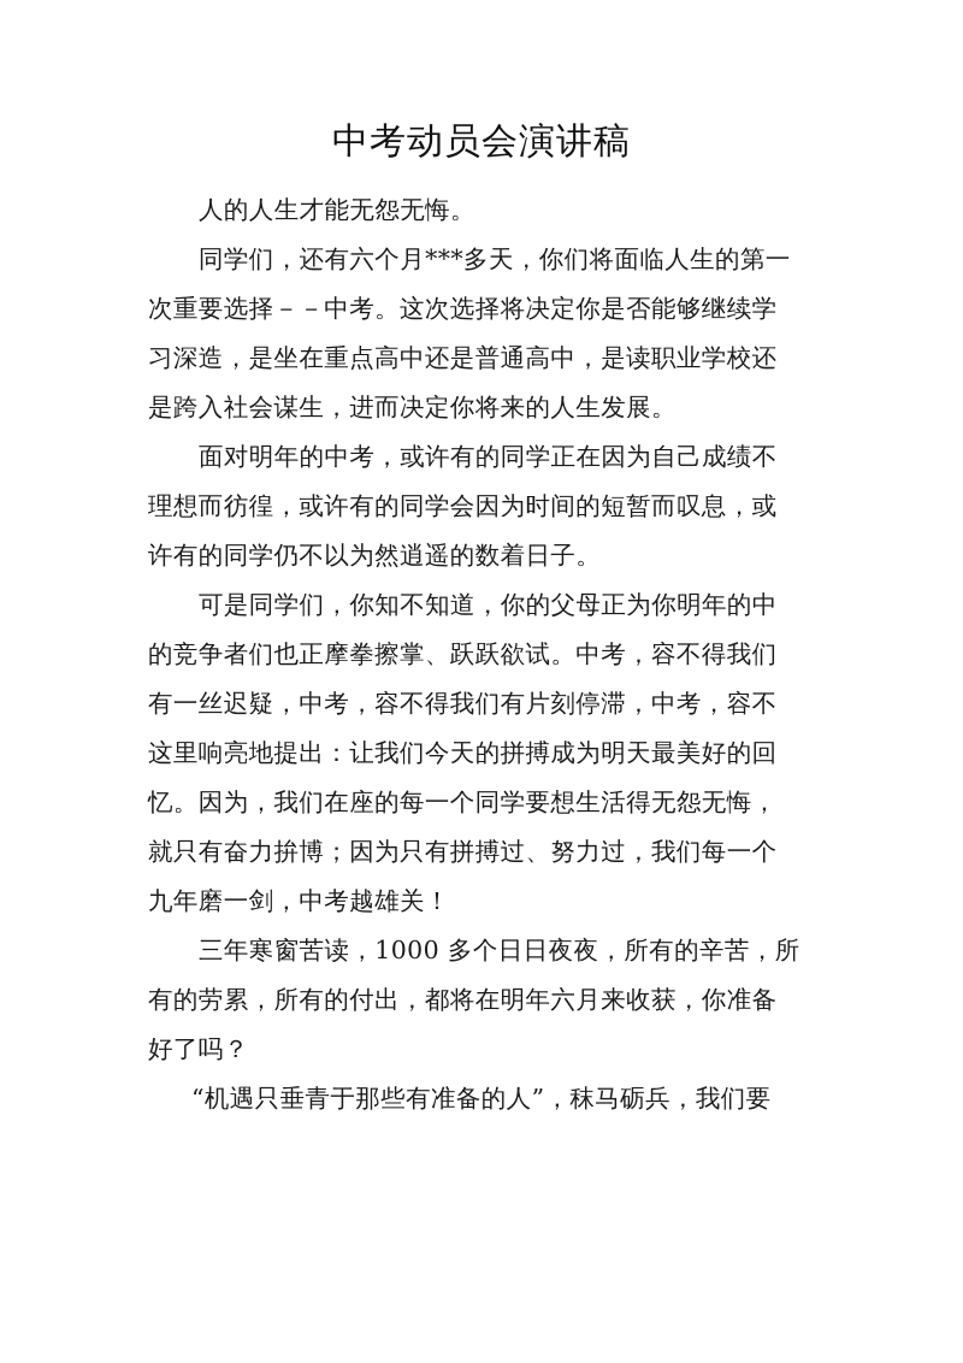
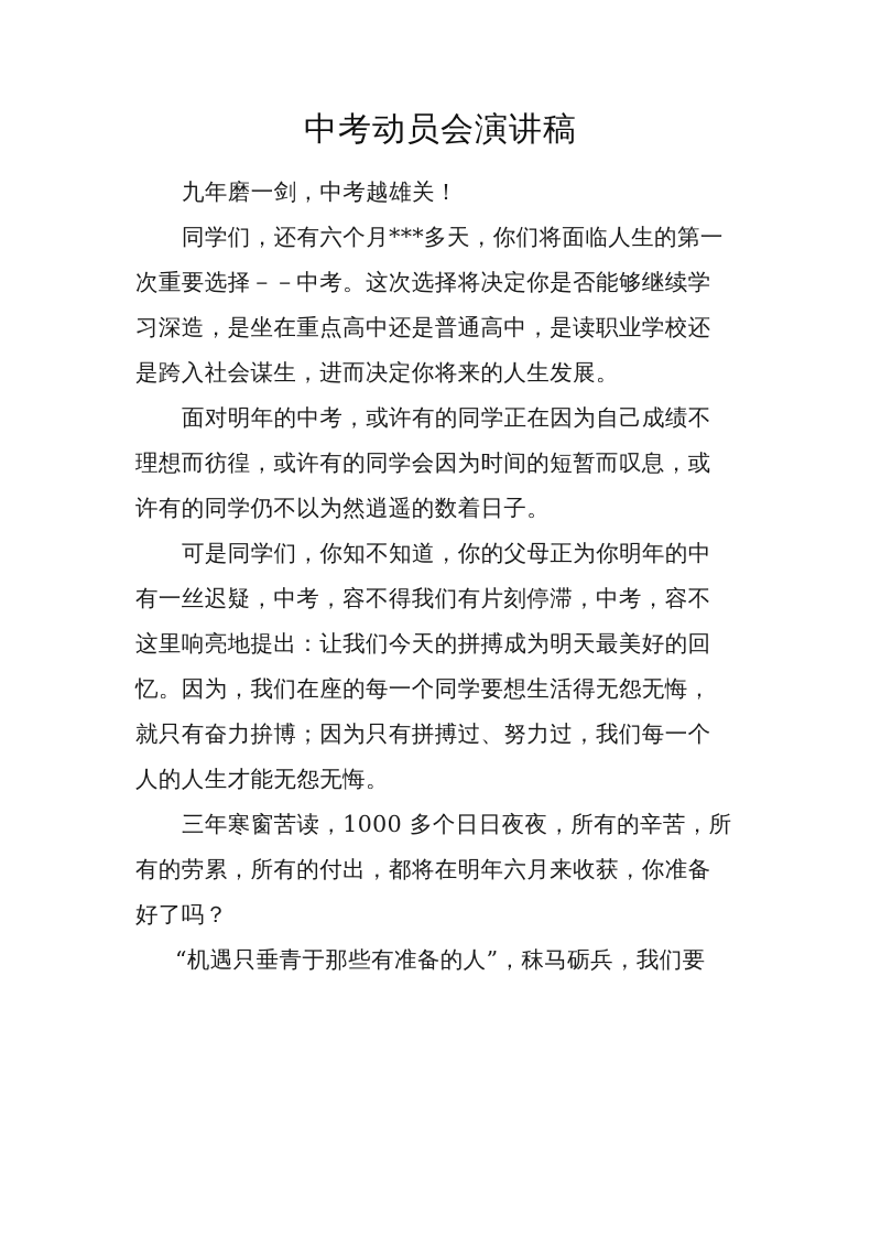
  中考动员会演讲稿
- 人的人生才能无怨无悔。
+ 九年磨一剑，中考越雄关！
  同学们，还有六个月***多天，你们将面临人生的第一
  次重要选择－－中考。这次选择将决定你是否能够继续学
  习深造，是坐在重点高中还是普通高中，是读职业学校还
  是跨入社会谋生，进而决定你将来的人生发展。
  面对明年的中考，或许有的同学正在因为自己成绩不
  理想而彷徨，或许有的同学会因为时间的短暂而叹息，或
  许有的同学仍不以为然逍遥的数着日子。
  可是同学们，你知不知道，你的父母正为你明年的中
- 的竞争者们也正摩拳擦掌、跃跃欲试。中考，容不得我们
  有一丝迟疑，中考，容不得我们有片刻停滞，中考，容不
  这里响亮地提出：让我们今天的拼搏成为明天最美好的回
  忆。因为，我们在座的每一个同学要想生活得无怨无悔，
  就只有奋力拚博；因为只有拼搏过、努力过，我们每一个
- 九年磨一剑，中考越雄关！
+ 人的人生才能无怨无悔。
  三年寒窗苦读，1000 多个日日夜夜，所有的辛苦，所
  有的劳累，所有的付出，都将在明年六月来收获，你准备
  好了吗？
  “机遇只垂青于那些有准备的人”，秣马砺兵，我们要
